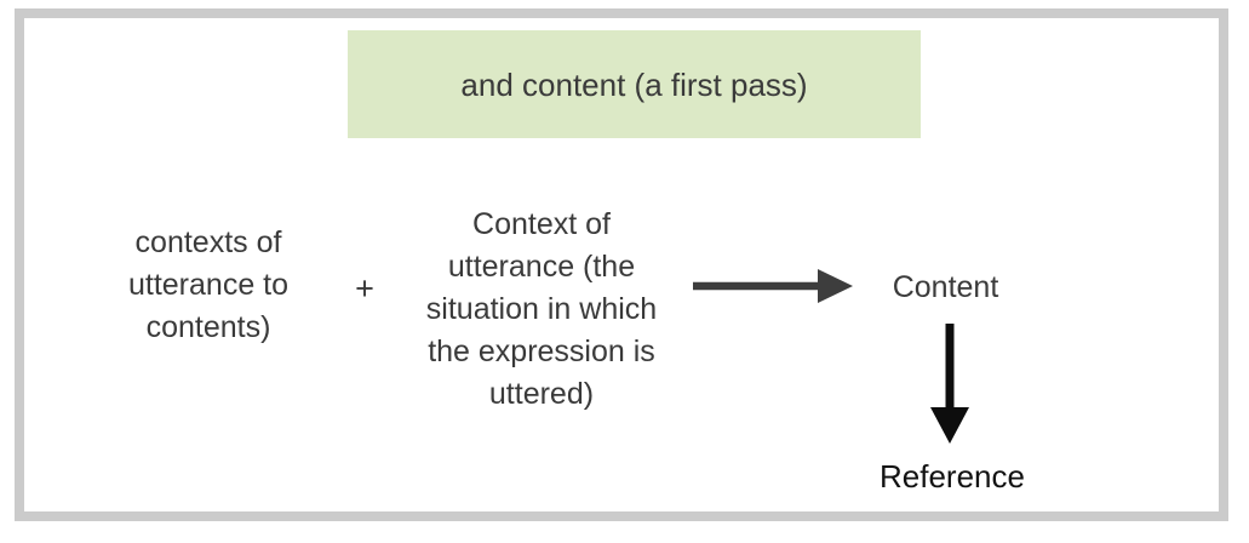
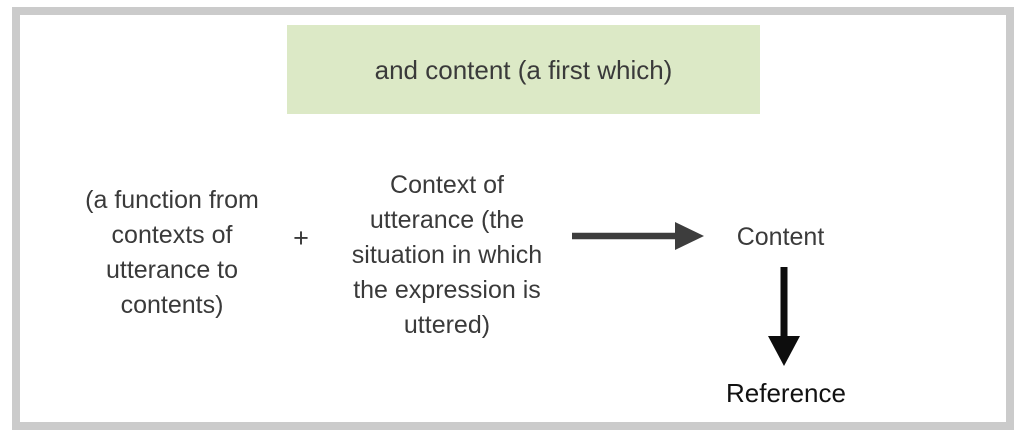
- and content (a first pass)
+ and content (a first which)
+ (a function from
  contexts of
  utterance to
  contents)
  +
  Context of
  utterance (the
  situation in which
  the expression is
  uttered)
  Content
  Reference
